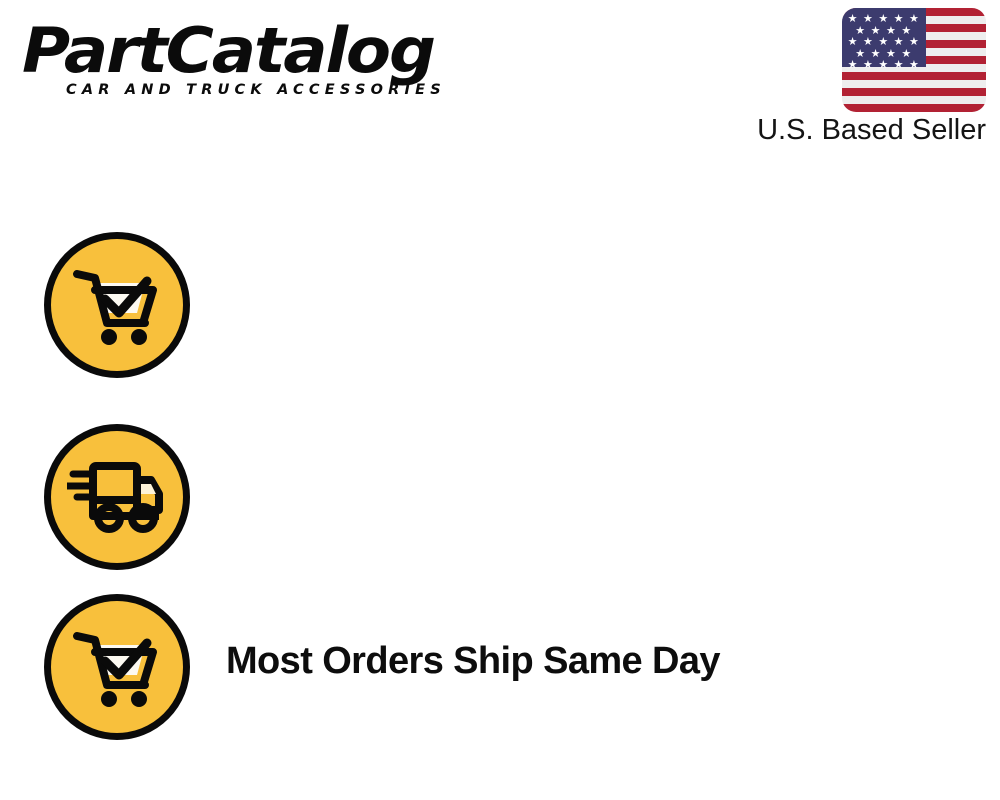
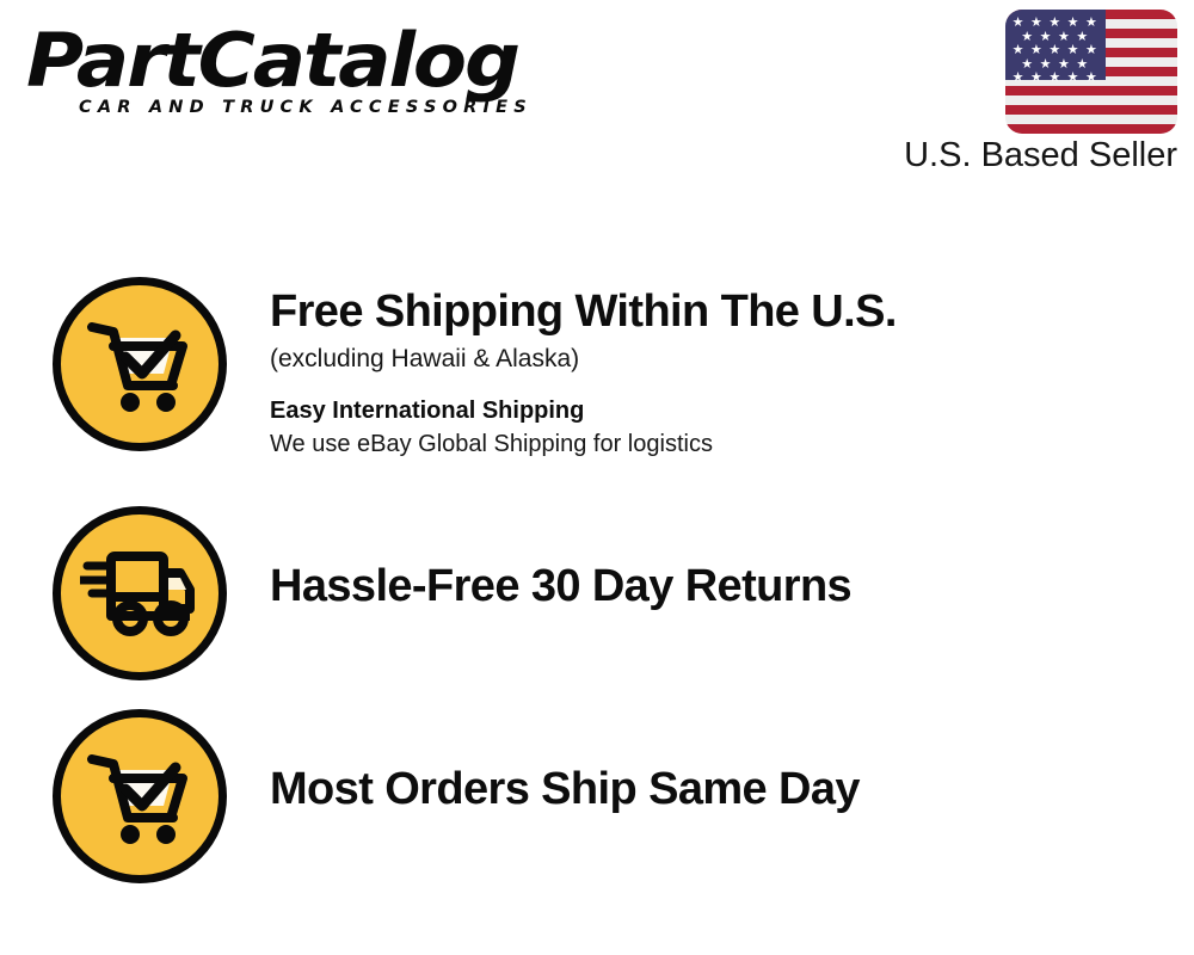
  PartCatalog
  CAR AND TRUCK ACCESSORIES
  ★ ★ ★ ★ ★
  ★ ★ ★ ★
  ★ ★ ★ ★ ★
  ★ ★ ★ ★
  ★ ★ ★ ★ ★
  U.S. Based Seller
+ Free Shipping Within The U.S.
+ (excluding Hawaii & Alaska)
+ Easy International Shipping
+ We use eBay Global Shipping for logistics
+ Hassle-Free 30 Day Returns
  Most Orders Ship Same Day
